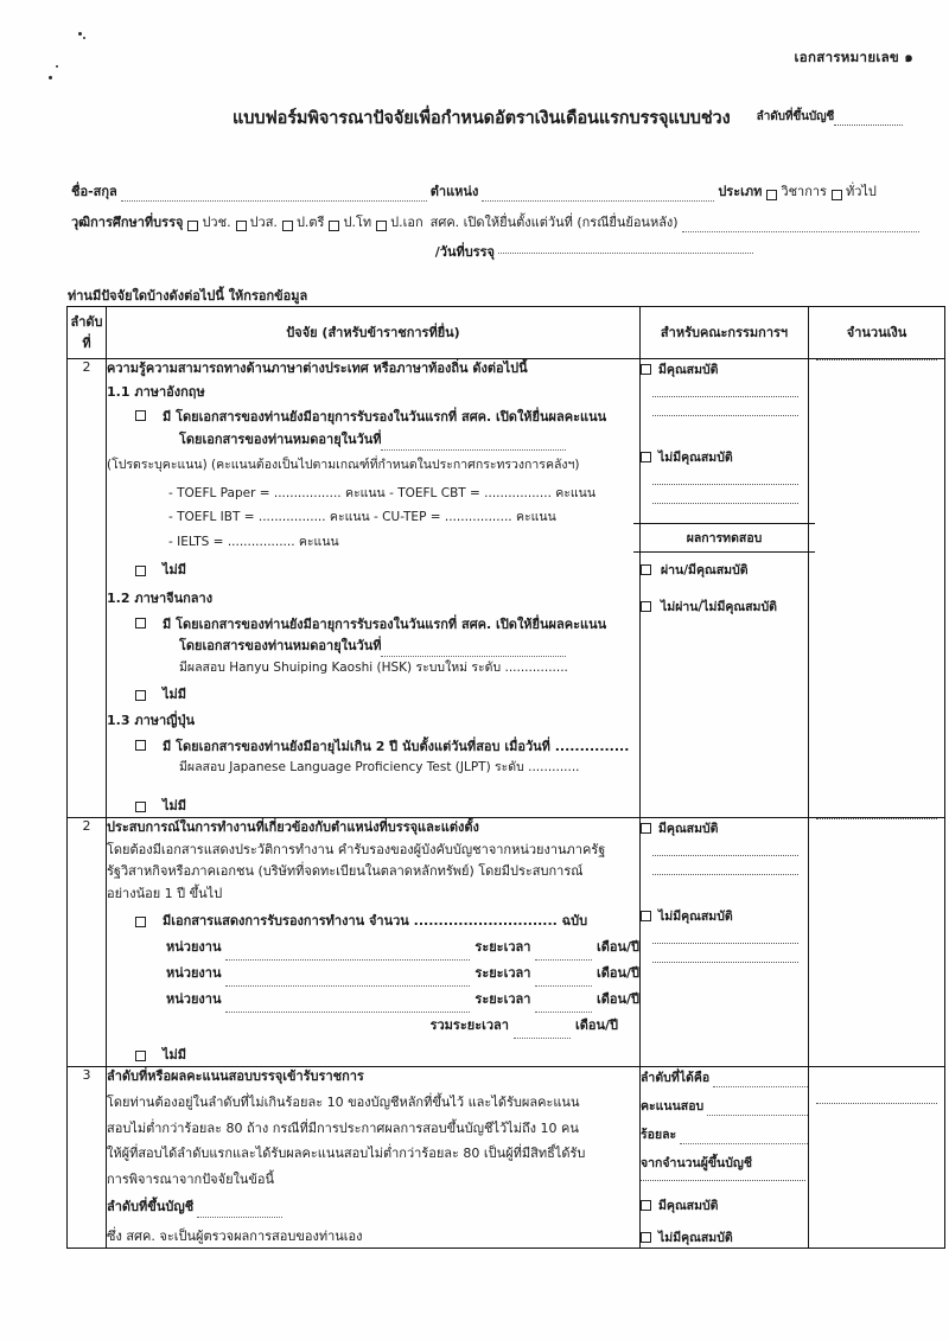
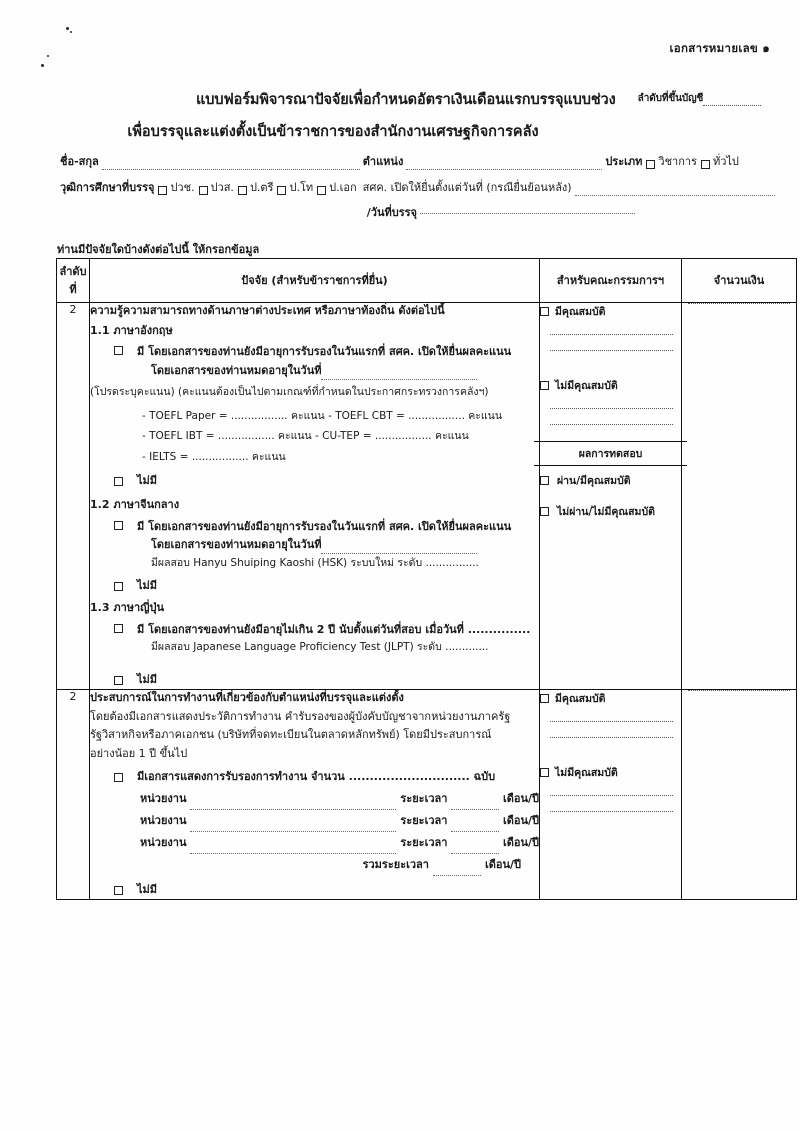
  เอกสารหมายเลข ๑
  แบบฟอร์มพิจารณาปัจจัยเพื่อกำหนดอัตราเงินเดือนแรกบรรจุแบบช่วง
  ลำดับที่ขึ้นบัญชี
+ เพื่อบรรจุและแต่งตั้งเป็นข้าราชการของสำนักงานเศรษฐกิจการคลัง
  ชื่อ-สกุล
  ตำแหน่ง
  ประเภท
  วิชาการ
  ทั่วไป
  วุฒิการศึกษาที่บรรจุ
  ปวช.
  ปวส.
  ป.ตรี
  ป.โท
  ป.เอก
  สศค. เปิดให้ยื่นตั้งแต่วันที่ (กรณียื่นย้อนหลัง)
  /วันที่บรรจุ
  ท่านมีปัจจัยใดบ้างดังต่อไปนี้ ให้กรอกข้อมูล
  ลำดับที่	ปัจจัย (สำหรับข้าราชการที่ยื่น)	สำหรับคณะกรรมการฯ	จำนวนเงิน
  2	ความรู้ความสามารถทางด้านภาษาต่างประเทศ หรือภาษาท้องถิ่น ดังต่อไปนี้ 1.1 ภาษาอังกฤษ มี โดยเอกสารของท่านยังมีอายุการรับรองในวันแรกที่ สศค. เปิดให้ยื่นผลคะแนน โดยเอกสารของท่านหมดอายุในวันที่ (โปรดระบุคะแนน) (คะแนนต้องเป็นไปตามเกณฑ์ที่กำหนดในประกาศกระทรวงการคลังฯ) - TOEFL Paper = ................. คะแนน - TOEFL CBT = ................. คะแนน - TOEFL IBT = ................. คะแนน - CU-TEP = ................. คะแนน - IELTS = ................. คะแนน ไม่มี 1.2 ภาษาจีนกลาง มี โดยเอกสารของท่านยังมีอายุการรับรองในวันแรกที่ สศค. เปิดให้ยื่นผลคะแนน โดยเอกสารของท่านหมดอายุในวันที่ มีผลสอบ Hanyu Shuiping Kaoshi (HSK) ระบบใหม่ ระดับ ................ ไม่มี 1.3 ภาษาญี่ปุ่น มี โดยเอกสารของท่านยังมีอายุไม่เกิน 2 ปี นับตั้งแต่วันที่สอบ เมื่อวันที่ ............... มีผลสอบ Japanese Language Proficiency Test (JLPT) ระดับ ............. ไม่มี	มีคุณสมบัติ ไม่มีคุณสมบัติ ผลการทดสอบ ผ่าน/มีคุณสมบัติ ไม่ผ่าน/ไม่มีคุณสมบัติ
  2	ประสบการณ์ในการทำงานที่เกี่ยวข้องกับตำแหน่งที่บรรจุและแต่งตั้ง โดยต้องมีเอกสารแสดงประวัติการทำงาน คำรับรองของผู้บังคับบัญชาจากหน่วยงานภาครัฐ รัฐวิสาหกิจหรือภาคเอกชน (บริษัทที่จดทะเบียนในตลาดหลักทรัพย์) โดยมีประสบการณ์ อย่างน้อย 1 ปี ขึ้นไป มีเอกสารแสดงการรับรองการทำงาน จำนวน ............................. ฉบับ หน่วยงาน ระยะเวลา เดือน/ปี หน่วยงาน ระยะเวลา เดือน/ปี หน่วยงาน ระยะเวลา เดือน/ปี รวมระยะเวลา เดือน/ปี ไม่มี	มีคุณสมบัติ ไม่มีคุณสมบัติ
- 3	ลำดับที่หรือผลคะแนนสอบบรรจุเข้ารับราชการ โดยท่านต้องอยู่ในลำดับที่ไม่เกินร้อยละ 10 ของบัญชีหลักที่ขึ้นไว้ และได้รับผลคะแนน สอบไม่ต่ำกว่าร้อยละ 80 ถ้าง กรณีที่มีการประกาศผลการสอบขึ้นบัญชีไว้ไม่ถึง 10 คน ให้ผู้ที่สอบได้ลำดับแรกและได้รับผลคะแนนสอบไม่ต่ำกว่าร้อยละ 80 เป็นผู้ที่มีสิทธิ์ได้รับ การพิจารณาจากปัจจัยในข้อนี้ ลำดับที่ขึ้นบัญชี ซึ่ง สศค. จะเป็นผู้ตรวจผลการสอบของท่านเอง	ลำดับที่ได้คือ คะแนนสอบ ร้อยละ จากจำนวนผู้ขึ้นบัญชี มีคุณสมบัติ ไม่มีคุณสมบัติ
